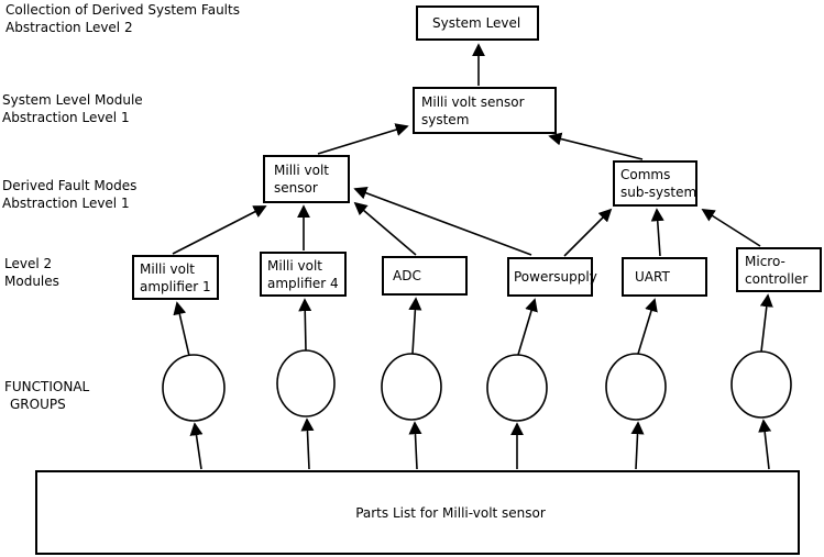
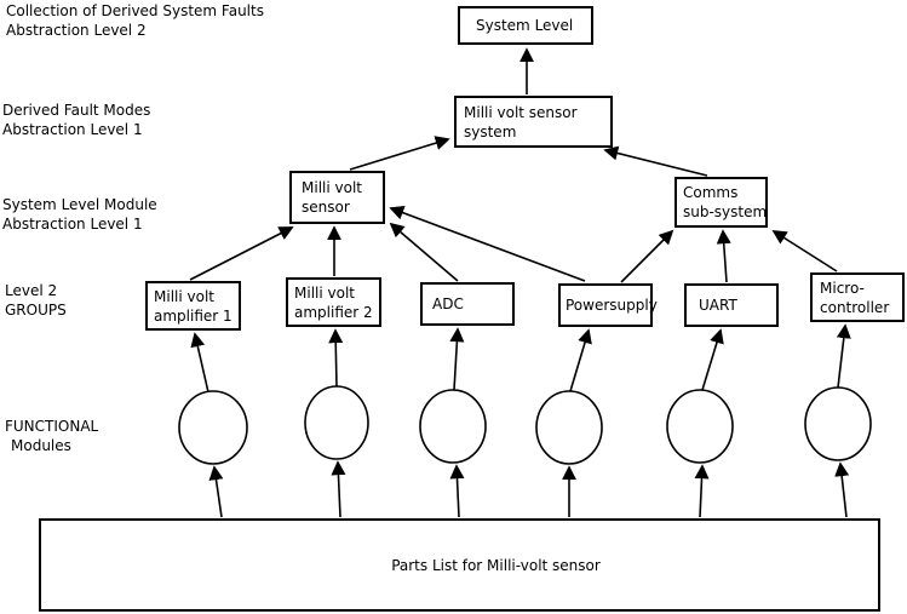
  Collection of Derived System Faults
  Abstraction Level 2
- System Level Module
+ Derived Fault Modes
  Abstraction Level 1
- Derived Fault Modes
+ System Level Module
  Abstraction Level 1
  Level 2
- Modules
+ GROUPS
  FUNCTIONAL
- GROUPS
+ Modules
  System Level
  Milli volt sensor
  system
  Milli volt
  sensor
  Comms
  sub-system
  Milli volt
  amplifier 1
  Milli volt
- amplifier 4
+ amplifier 2
  ADC
  Powersupply
  UART
  Micro-
  controller
  Parts List for Milli-volt sensor
